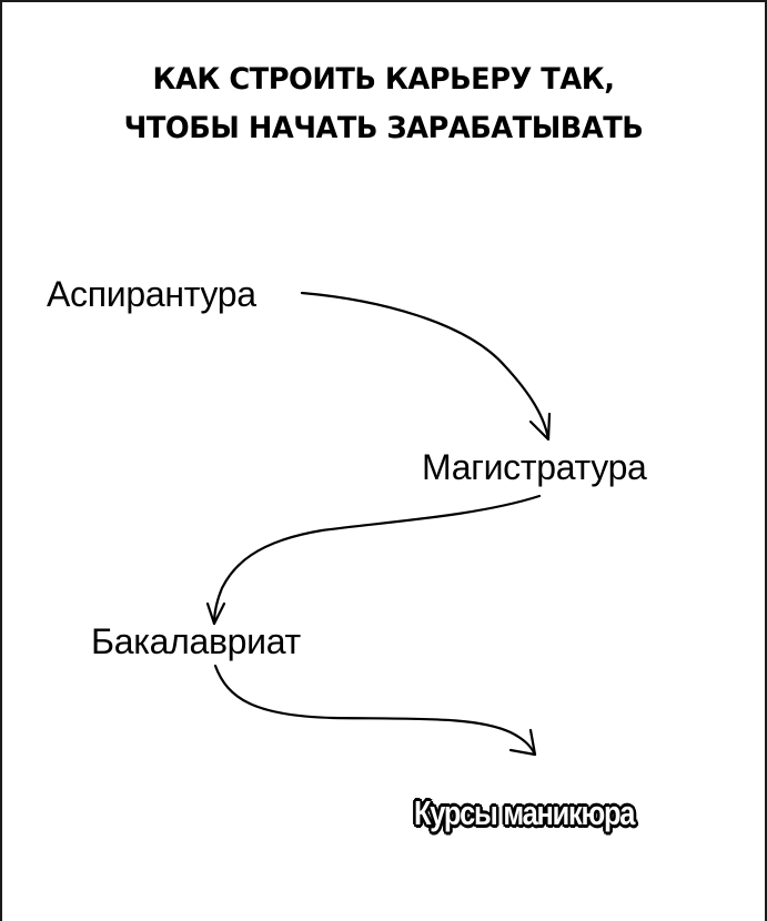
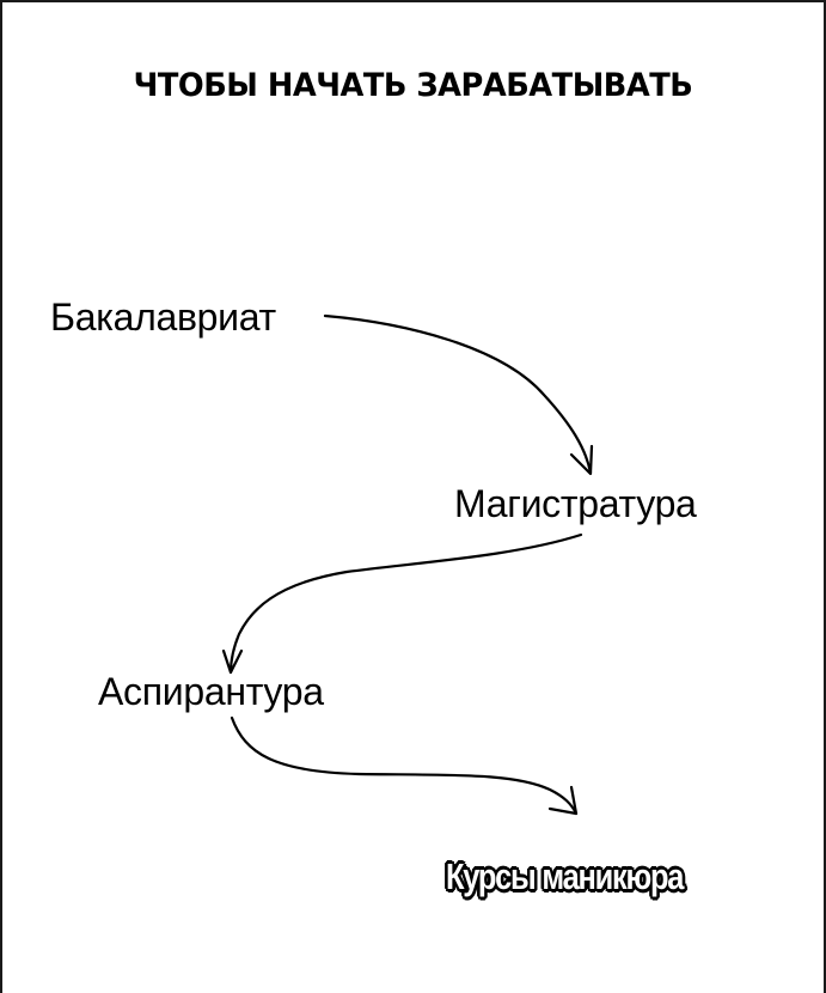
- КАК СТРОИТЬ КАРЬЕРУ ТАК,
  ЧТОБЫ НАЧАТЬ ЗАРАБАТЫВАТЬ
- Аспирантура
+ Бакалавриат
  Магистратура
- Бакалавриат
+ Аспирантура
  Курсы маникюра
